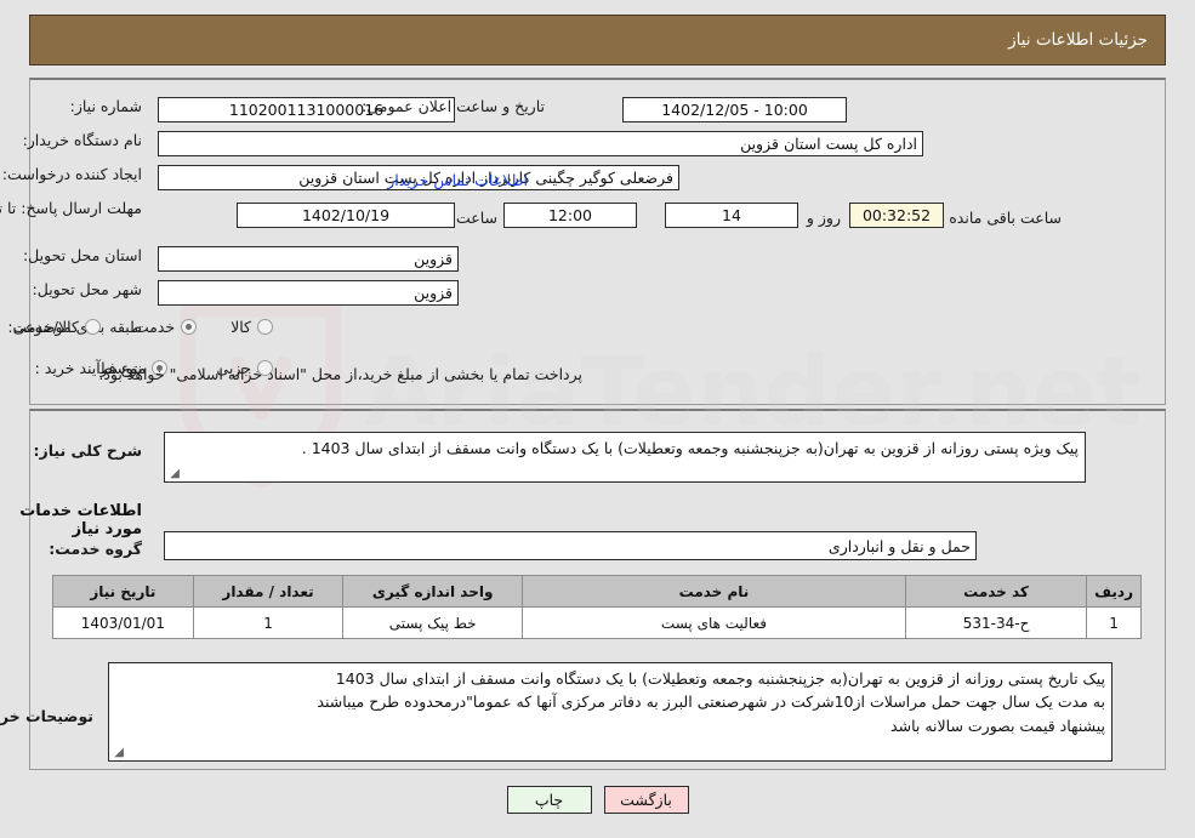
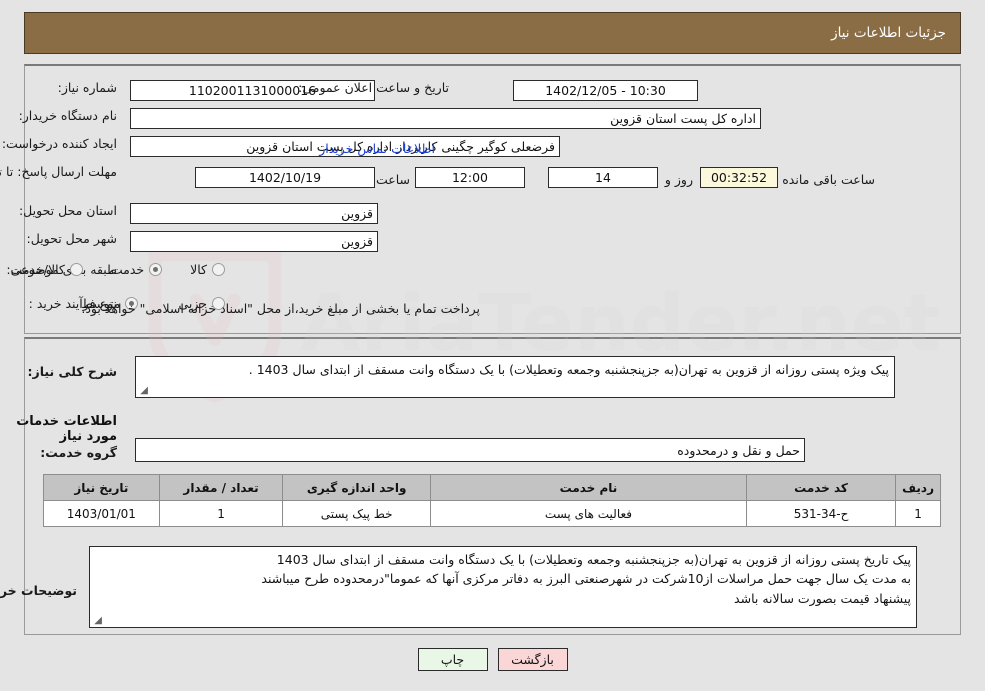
  AriaTender.net
  جزئیات اطلاعات نیاز
  شماره نیاز:
  1102001131000016
  تاریخ و ساعت اعلان عمومی:
- 10:00 - 1402/12/05
+ 10:30 - 1402/12/05
  نام دستگاه خریدار:
  اداره کل پست استان قزوین
  ایجاد کننده درخواست:
  فرضعلی کوگیر چگینی کاربرداز اداره کل پست استان قزوین
  اطلاعات تماس خریدار
  مهلت ارسال پاسخ: تا ت
  1402/10/19
  ساعت
  12:00
  14
  روز و
  00:32:52
  ساعت باقی مانده
  استان محل تحویل:
  قزوین
  شهر محل تحویل:
  قزوین
  طبقه بی موضوعی:
  کالا
  خدمت
  کالا/خدمت
  نوع فرآیند خرید :
  جزیی
  متوسط
  پرداخت تمام یا بخشی از مبلغ خرید،از محل "اسناد خزانه اسلامی" خواهد بود.
  شرح کلی نیاز:
  پیک ویژه پستی روزانه از قزوین به تهران(به جزپنجشنبه وجمعه وتعطیلات) با یک دستگاه وانت مسقف از ابتدای سال 1403 .
  ◢
  اطلاعات خدمات مورد نیاز
  گروه خدمت:
- حمل و نقل و انبارداری
+ حمل و نقل و درمحدوده
  ردیف	کد خدمت	نام خدمت	واحد اندازه گیری	تعداد / مقدار	تاریخ نیاز
  1	ح-34-531	فعالیت های پست	خط پیک پستی	1	1403/01/01
  پیک تاریخ پستی روزانه از قزوین به تهران(به جزپنجشنبه وجمعه وتعطیلات) با یک دستگاه وانت مسقف از ابتدای سال 1403
  به مدت یک سال جهت حمل مراسلات از10شرکت در شهرصنعتی البرز به دفاتر مرکزی آنها که عموما"درمحدوده طرح میباشند
  پیشنهاد قیمت بصورت سالانه باشد
  ◢
  بازگشت
  چاپ
